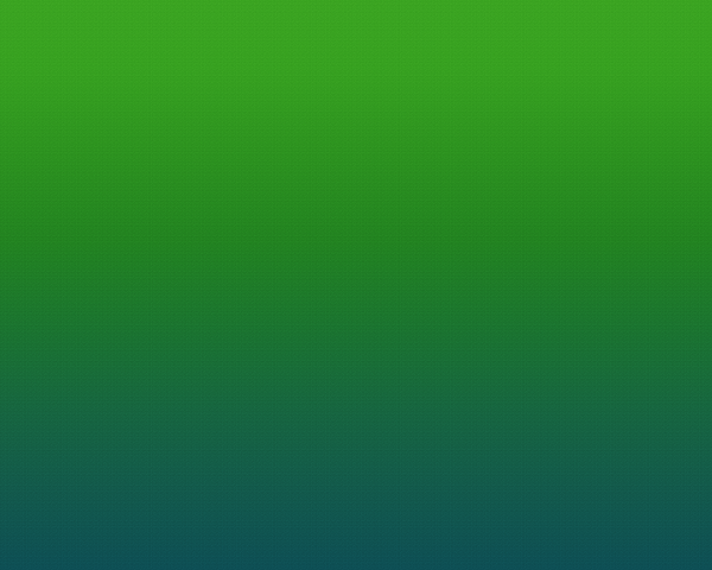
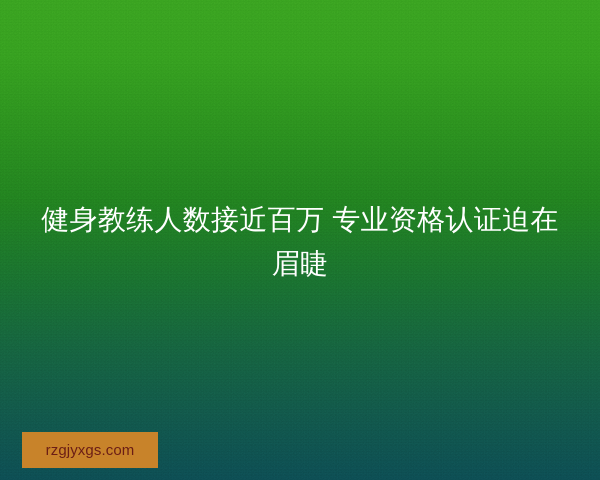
+ 健身教练人数接近百万 专业资格认证迫在眉睫
+ rzgjyxgs.com
